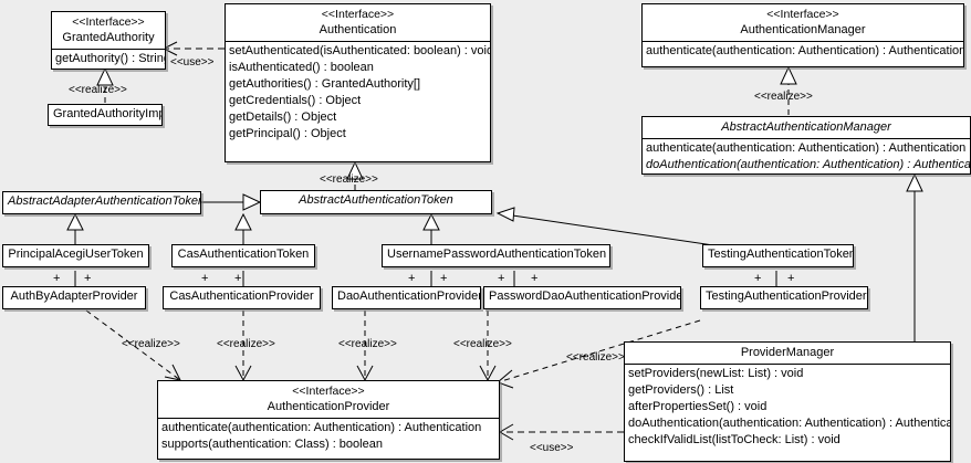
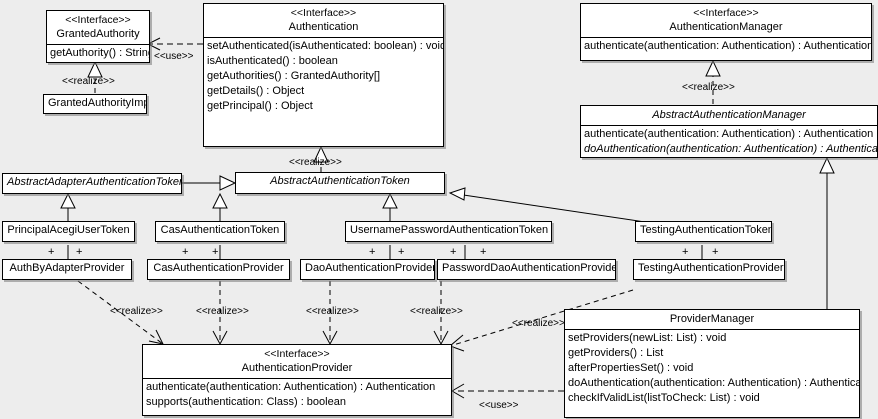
  <<Interface>>
  GrantedAuthority
  getAuthority() : Strin
  GrantedAuthorityIm
  <<Interface>>
  Authentication
  setAuthenticated(isAuthenticated: boolean) : voi
  isAuthenticated() : boolean
  getAuthorities() : GrantedAuthority[]
- getCredentials() : Object
  getDetails() : Object
  getPrincipal() : Object
  <<Interface>>
  AuthenticationManager
  authenticate(authentication: Authentication) : Authentication
  AbstractAuthenticationManager
  authenticate(authentication: Authentication) : Authentication
  doAuthentication(authentication: Authentication) : Authentica
  AbstractAdapterAuthenticationToke
  AbstractAuthenticationToken
  PrincipalAcegiUserToken
  CasAuthenticationToken
  UsernamePasswordAuthenticationToken
  TestingAuthenticationToke
  AuthByAdapterProvider
  CasAuthenticationProvider
  DaoAuthenticationProvide
  PasswordDaoAuthenticationProvid
  TestingAuthenticationProvide
  <<Interface>>
  AuthenticationProvider
  authenticate(authentication: Authentication) : Authentication
  supports(authentication: Class) : boolean
  ProviderManager
  setProviders(newList: List) : void
  getProviders() : List
  afterPropertiesSet() : void
  doAuthentication(authentication: Authentication) : Authentica
  checkIfValidList(listToCheck: List) : void
  <<use>>
  <<realize>>
  <<realize>>
  <<realize>>
  <<realize>>
  <<realize>>
  <<realize>>
  <<realize>>
  <<realize>>
  <<use>>
  +
  +
  +
  +
  +
  +
  +
  +
  +
  +
